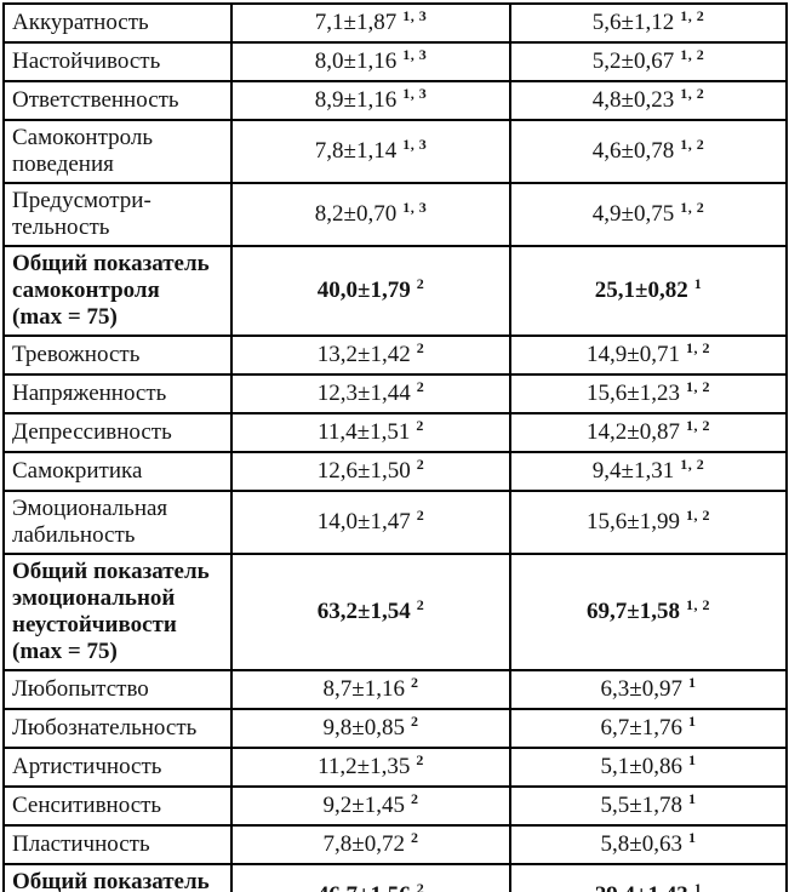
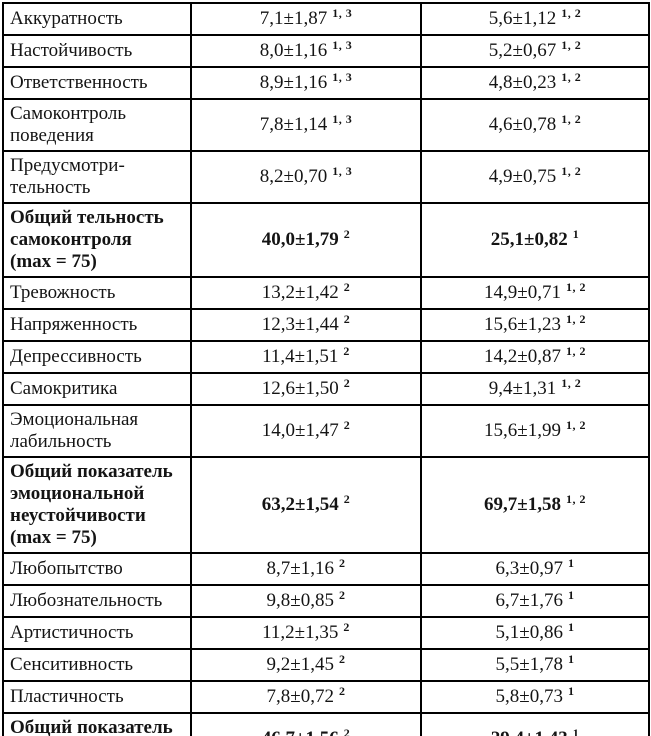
  Аккуратность	7,1±1,87 1, 3	5,6±1,12 1, 2
  Настойчивость	8,0±1,16 1, 3	5,2±0,67 1, 2
  Ответственность	8,9±1,16 1, 3	4,8±0,23 1, 2
  Самоконтроль поведения	7,8±1,14 1, 3	4,6±0,78 1, 2
  Предусмотри- тельность	8,2±0,70 1, 3	4,9±0,75 1, 2
- Общий показатель самоконтроля (max = 75)	40,0±1,79 2	25,1±0,82 1
+ Общий тельность самоконтроля (max = 75)	40,0±1,79 2	25,1±0,82 1
  Тревожность	13,2±1,42 2	14,9±0,71 1, 2
  Напряженность	12,3±1,44 2	15,6±1,23 1, 2
  Депрессивность	11,4±1,51 2	14,2±0,87 1, 2
  Самокритика	12,6±1,50 2	9,4±1,31 1, 2
  Эмоциональная лабильность	14,0±1,47 2	15,6±1,99 1, 2
  Общий показатель эмоциональной неустойчивости (max = 75)	63,2±1,54 2	69,7±1,58 1, 2
  Любопытство	8,7±1,16 2	6,3±0,97 1
  Любознательность	9,8±0,85 2	6,7±1,76 1
  Артистичность	11,2±1,35 2	5,1±0,86 1
  Сенситивность	9,2±1,45 2	5,5±1,78 1
- Пластичность	7,8±0,72 2	5,8±0,63 1
+ Пластичность	7,8±0,72 2	5,8±0,73 1
